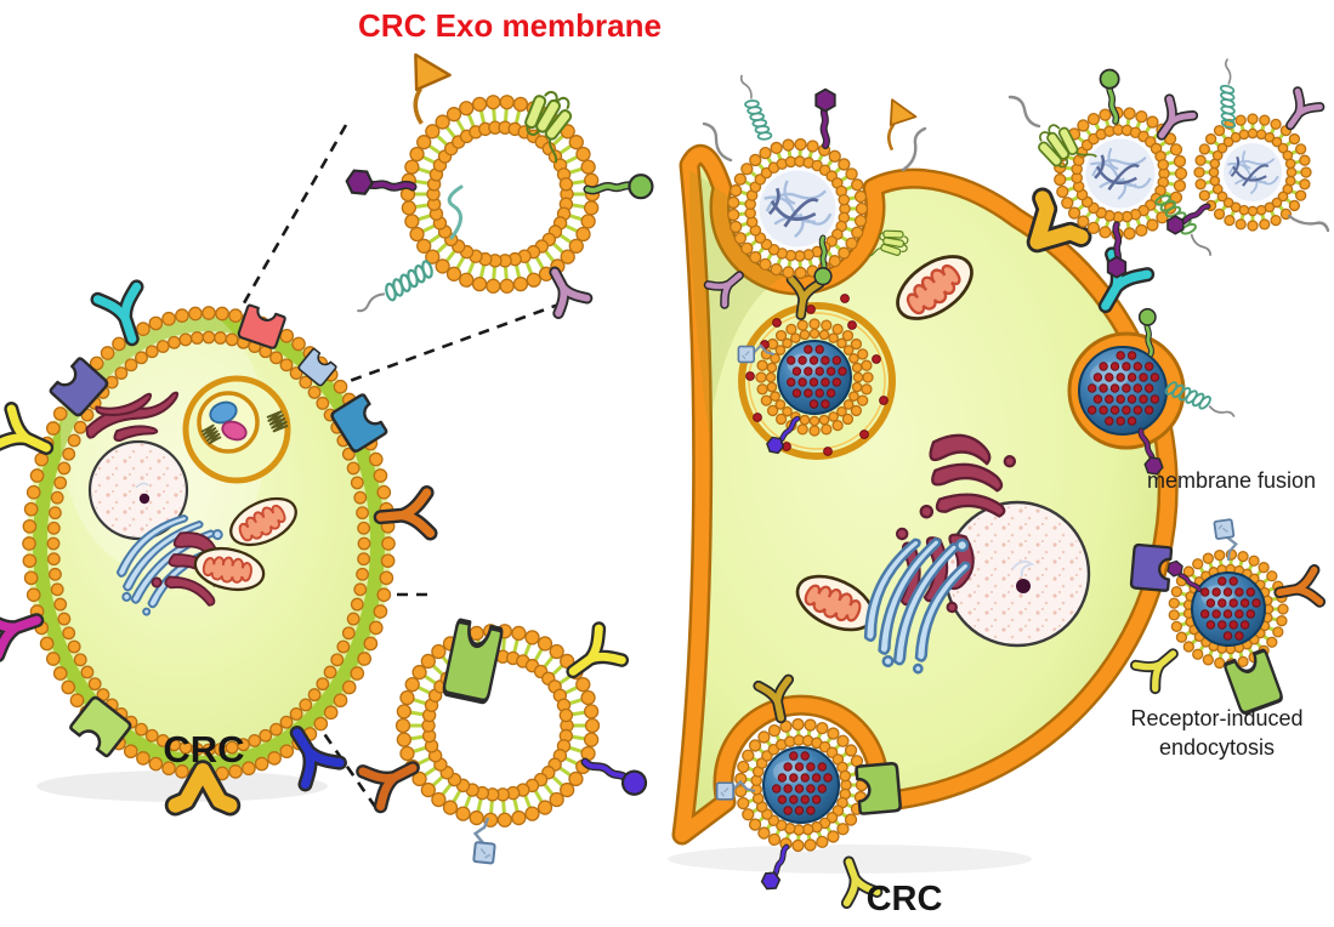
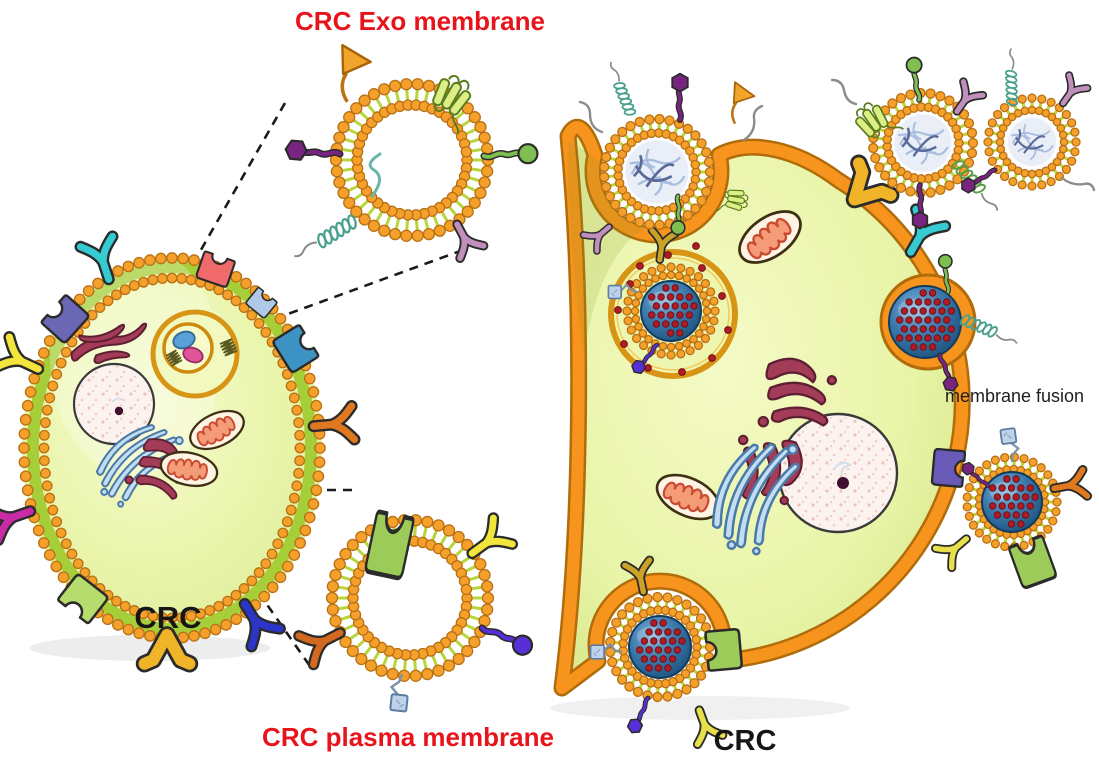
  CRC Exo membrane
+ CRC plasma membrane
  CRC
  CRC
  membrane fusion
- Receptor-induced endocytosis
